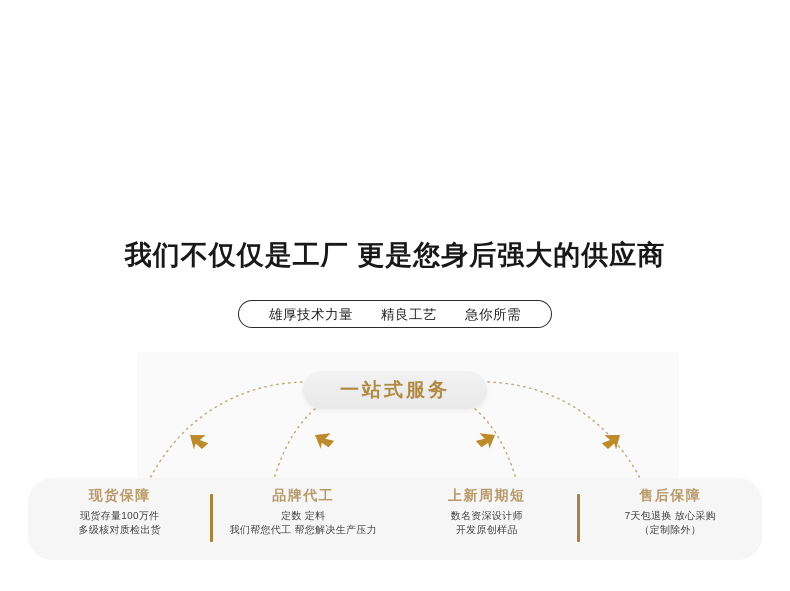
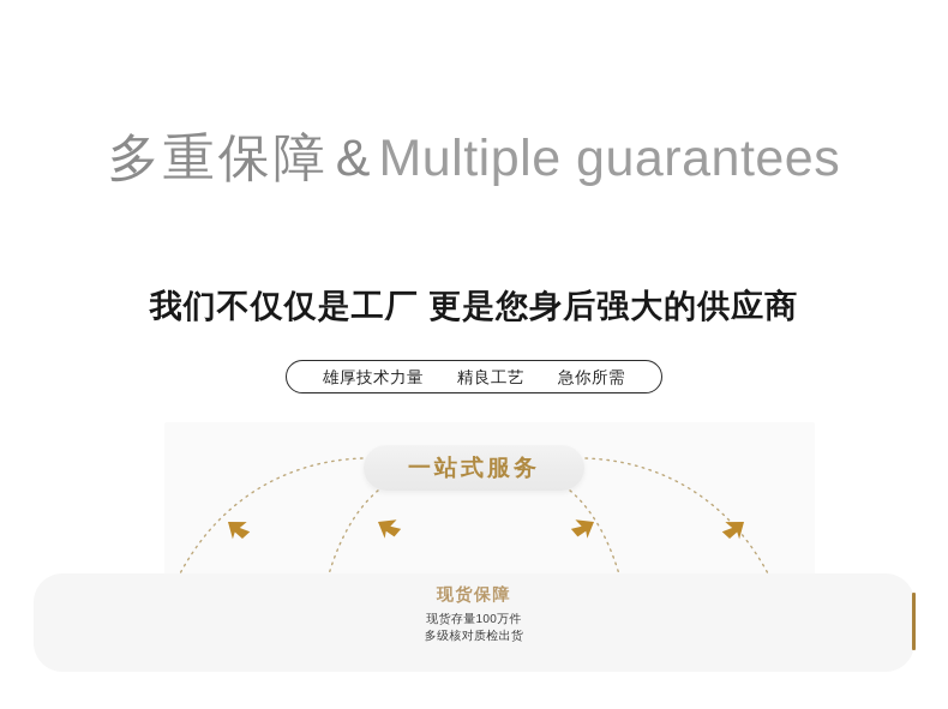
+ 多重保障 & Multiple guarantees
  我们不仅仅是工厂 更是您身后强大的供应商
  雄厚技术力量 精良工艺 急你所需
  一站式服务
  现货保障
  现货存量100万件
  多级核对质检出货
- 品牌代工
- 定数 定料
- 我们帮您代工 帮您解决生产压力
- 上新周期短
- 数名资深设计师
- 开发原创样品
- 售后保障
- 7天包退换 放心采购
- （定制除外）
